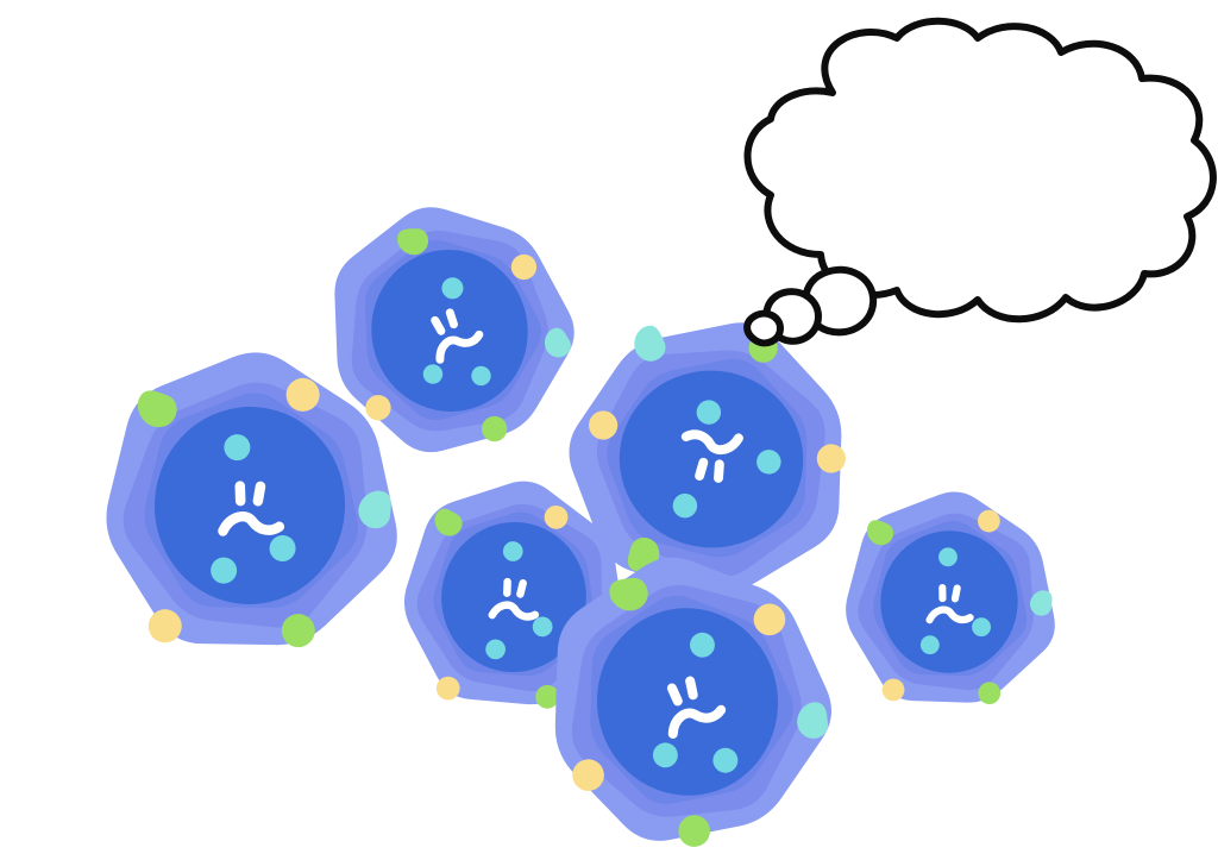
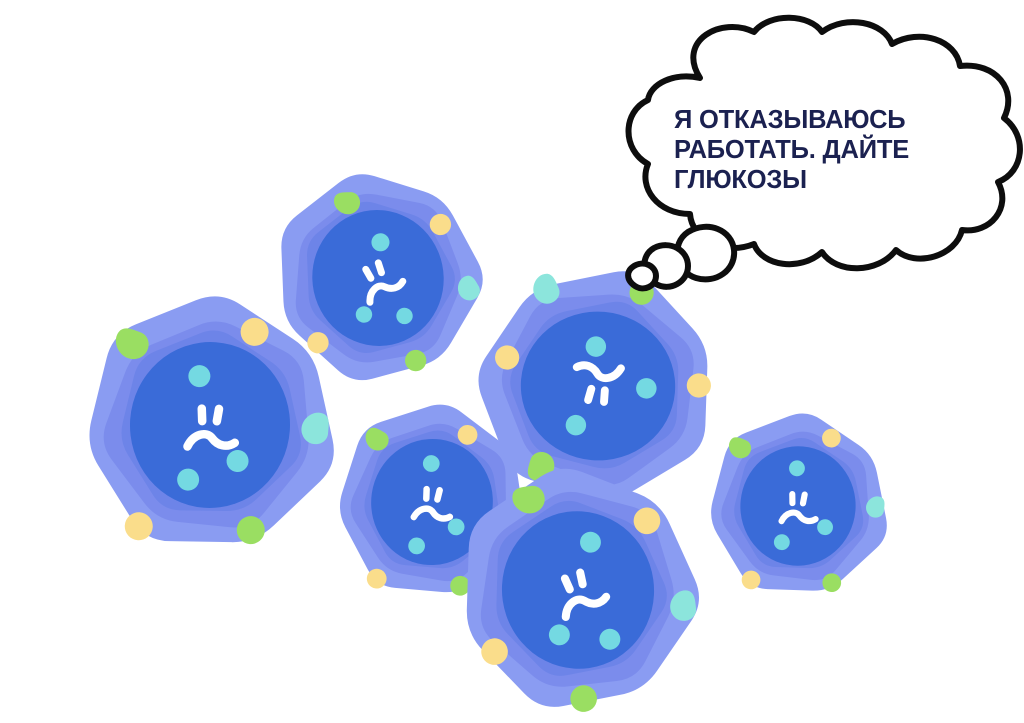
+ Я ОТКАЗЫВАЮСЬ
+ РАБОТАТЬ. ДАЙТЕ
+ ГЛЮКОЗЫ
